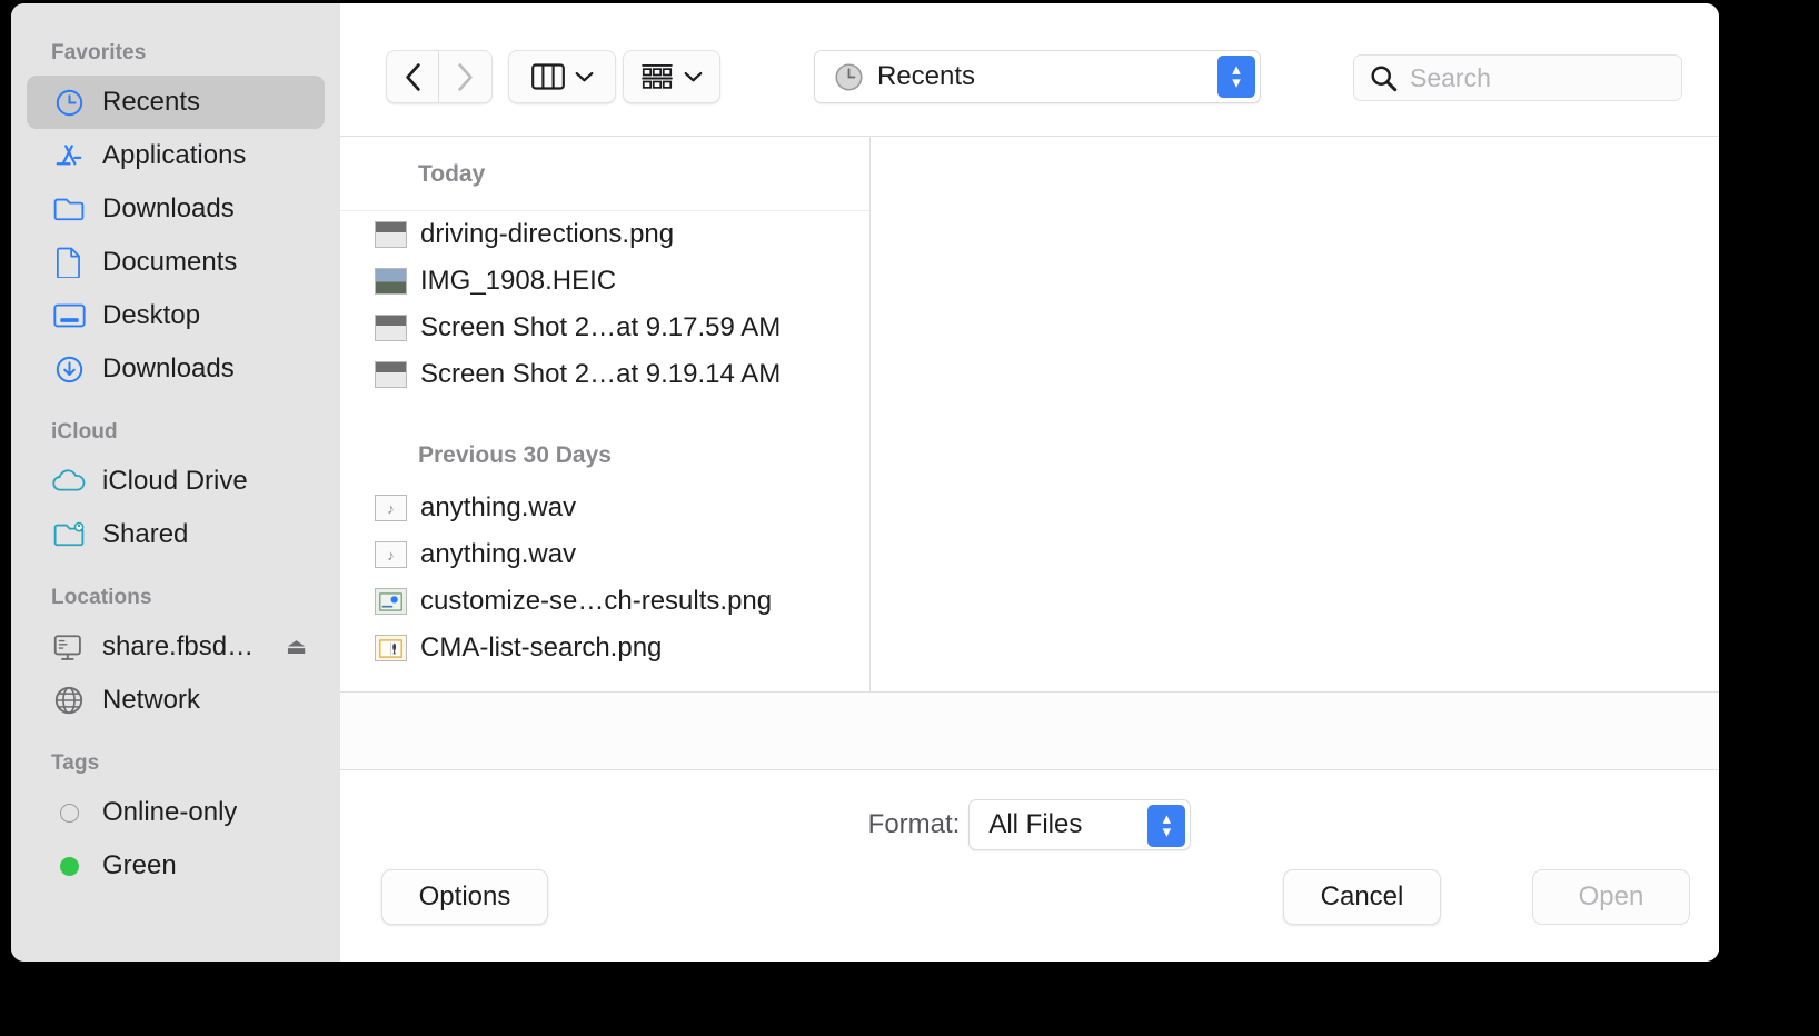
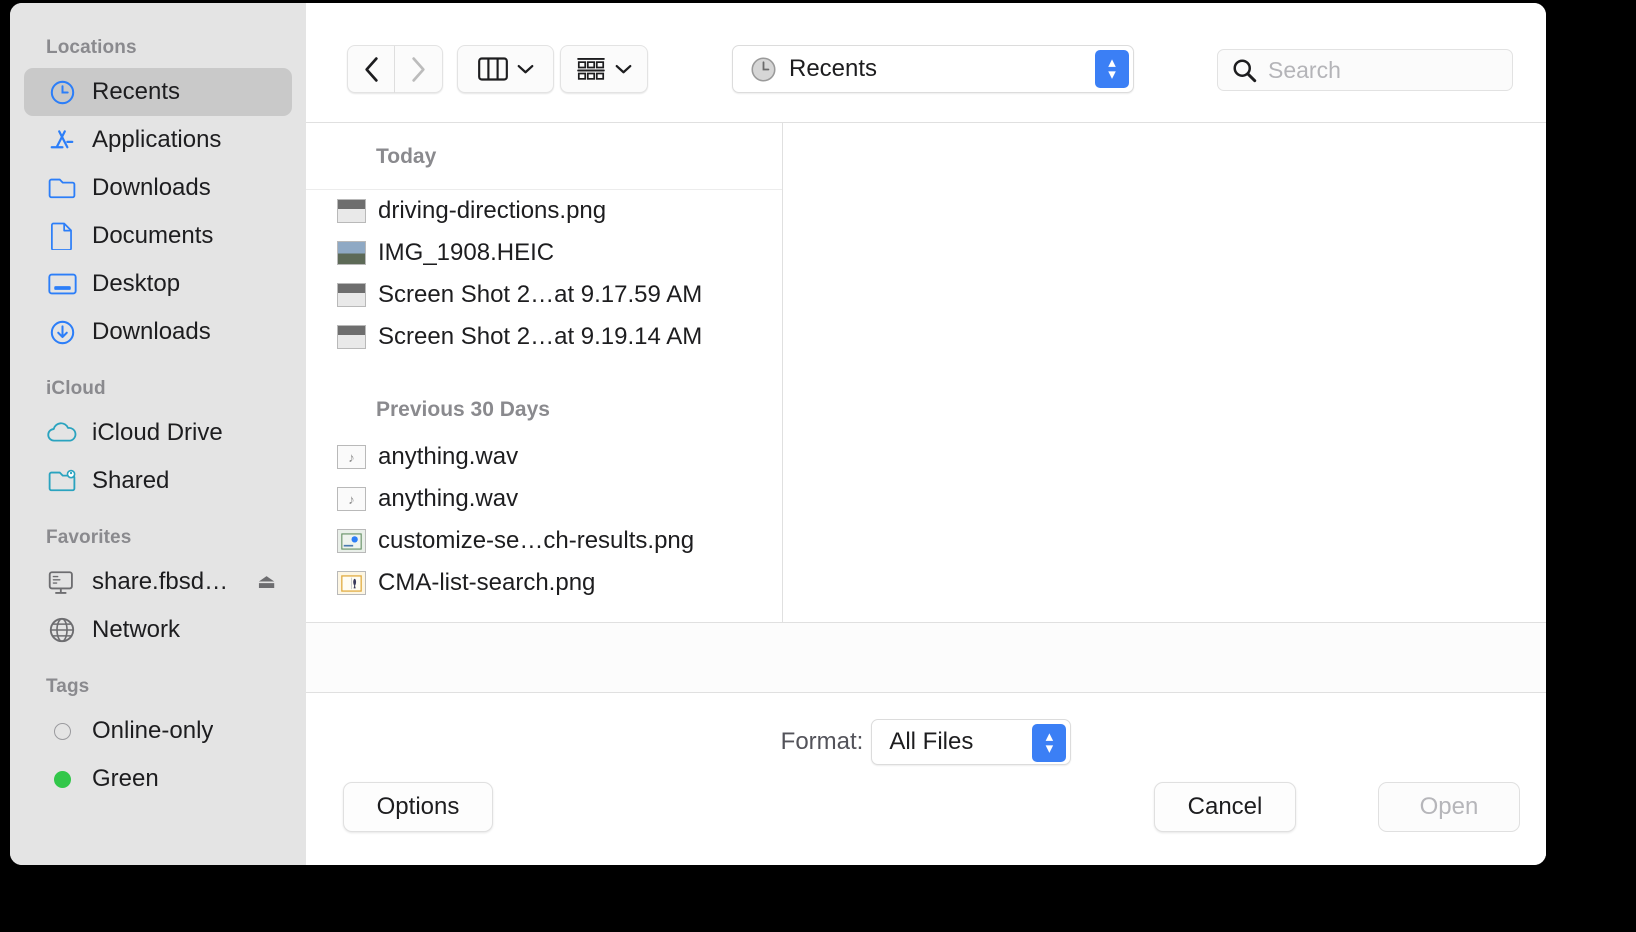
- Favorites
+ Locations
  Recents
  Applications
  Downloads
  Documents
  Desktop
  Downloads
  iCloud
  iCloud Drive
  Shared
- Locations
+ Favorites
  share.fbsd…
  ⏏
  Network
  Tags
  Online-only
  Green
  Recents
  ▴
  ▾
  Search
  Today
  driving-directions.png
  IMG_1908.HEIC
  Screen Shot 2…at 9.17.59 AM
  Screen Shot 2…at 9.19.14 AM
  Previous 30 Days
  ♪
  anything.wav
  ♪
  anything.wav
  customize-se…ch-results.png
  CMA-list-search.png
  Format:
  All Files
  ▴
  ▾
  Options
  Cancel
  Open
